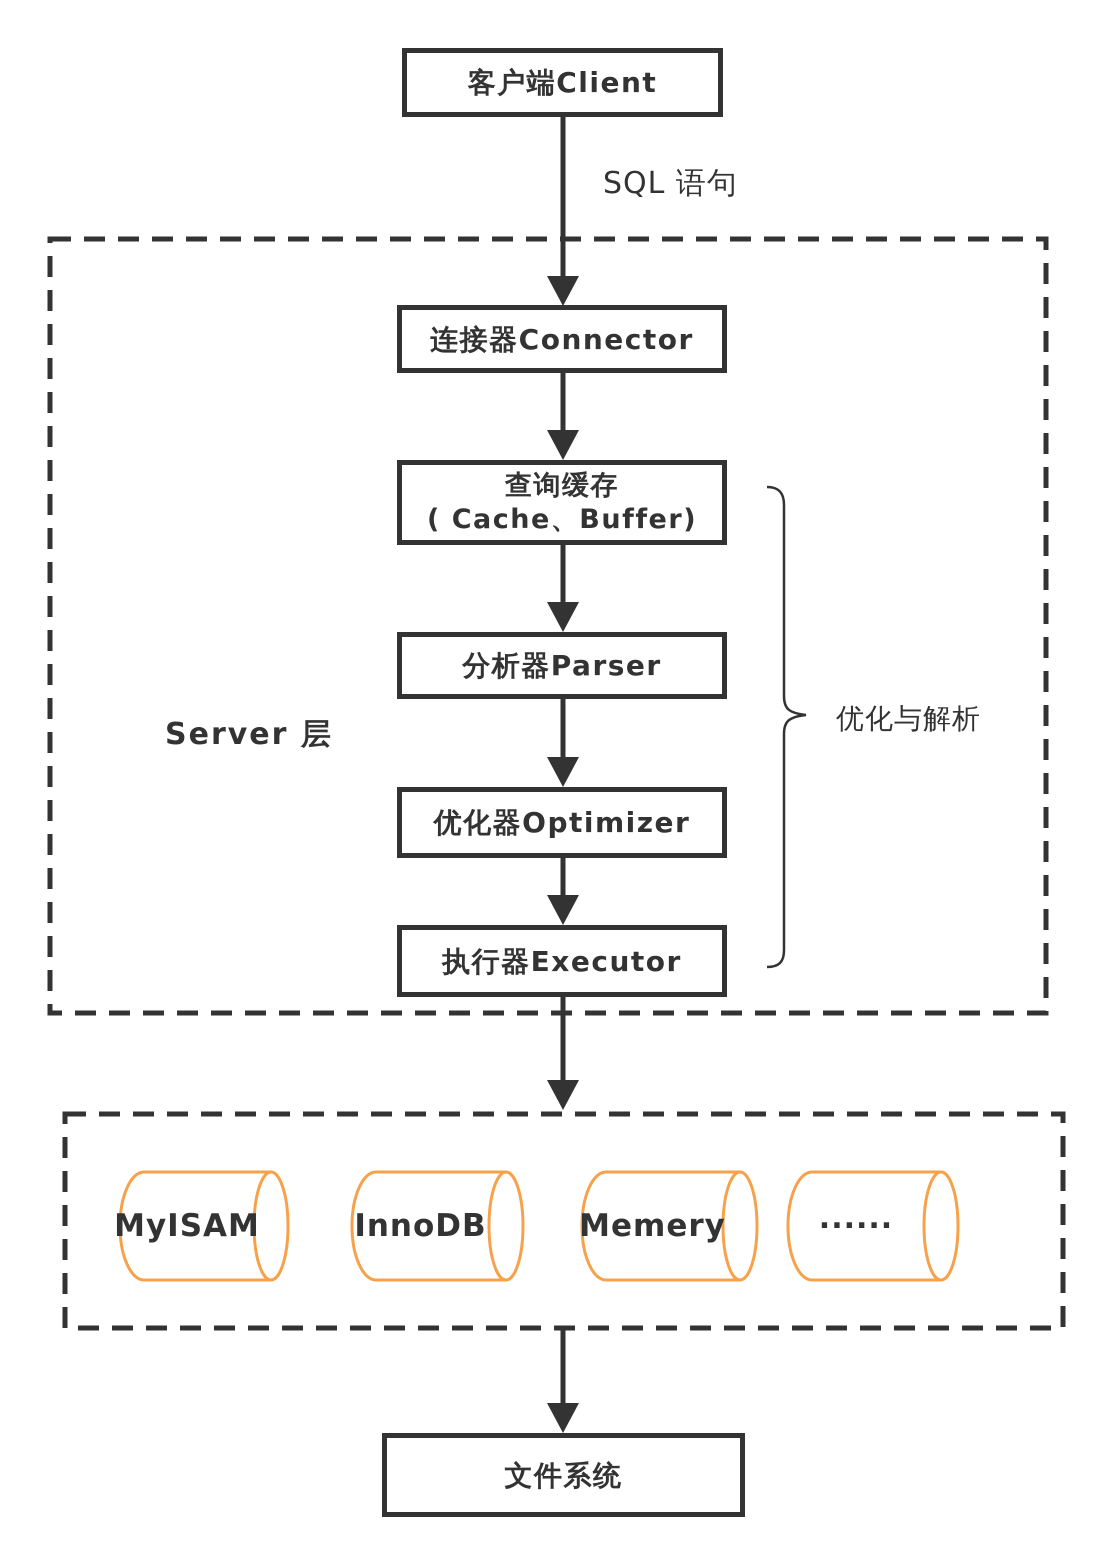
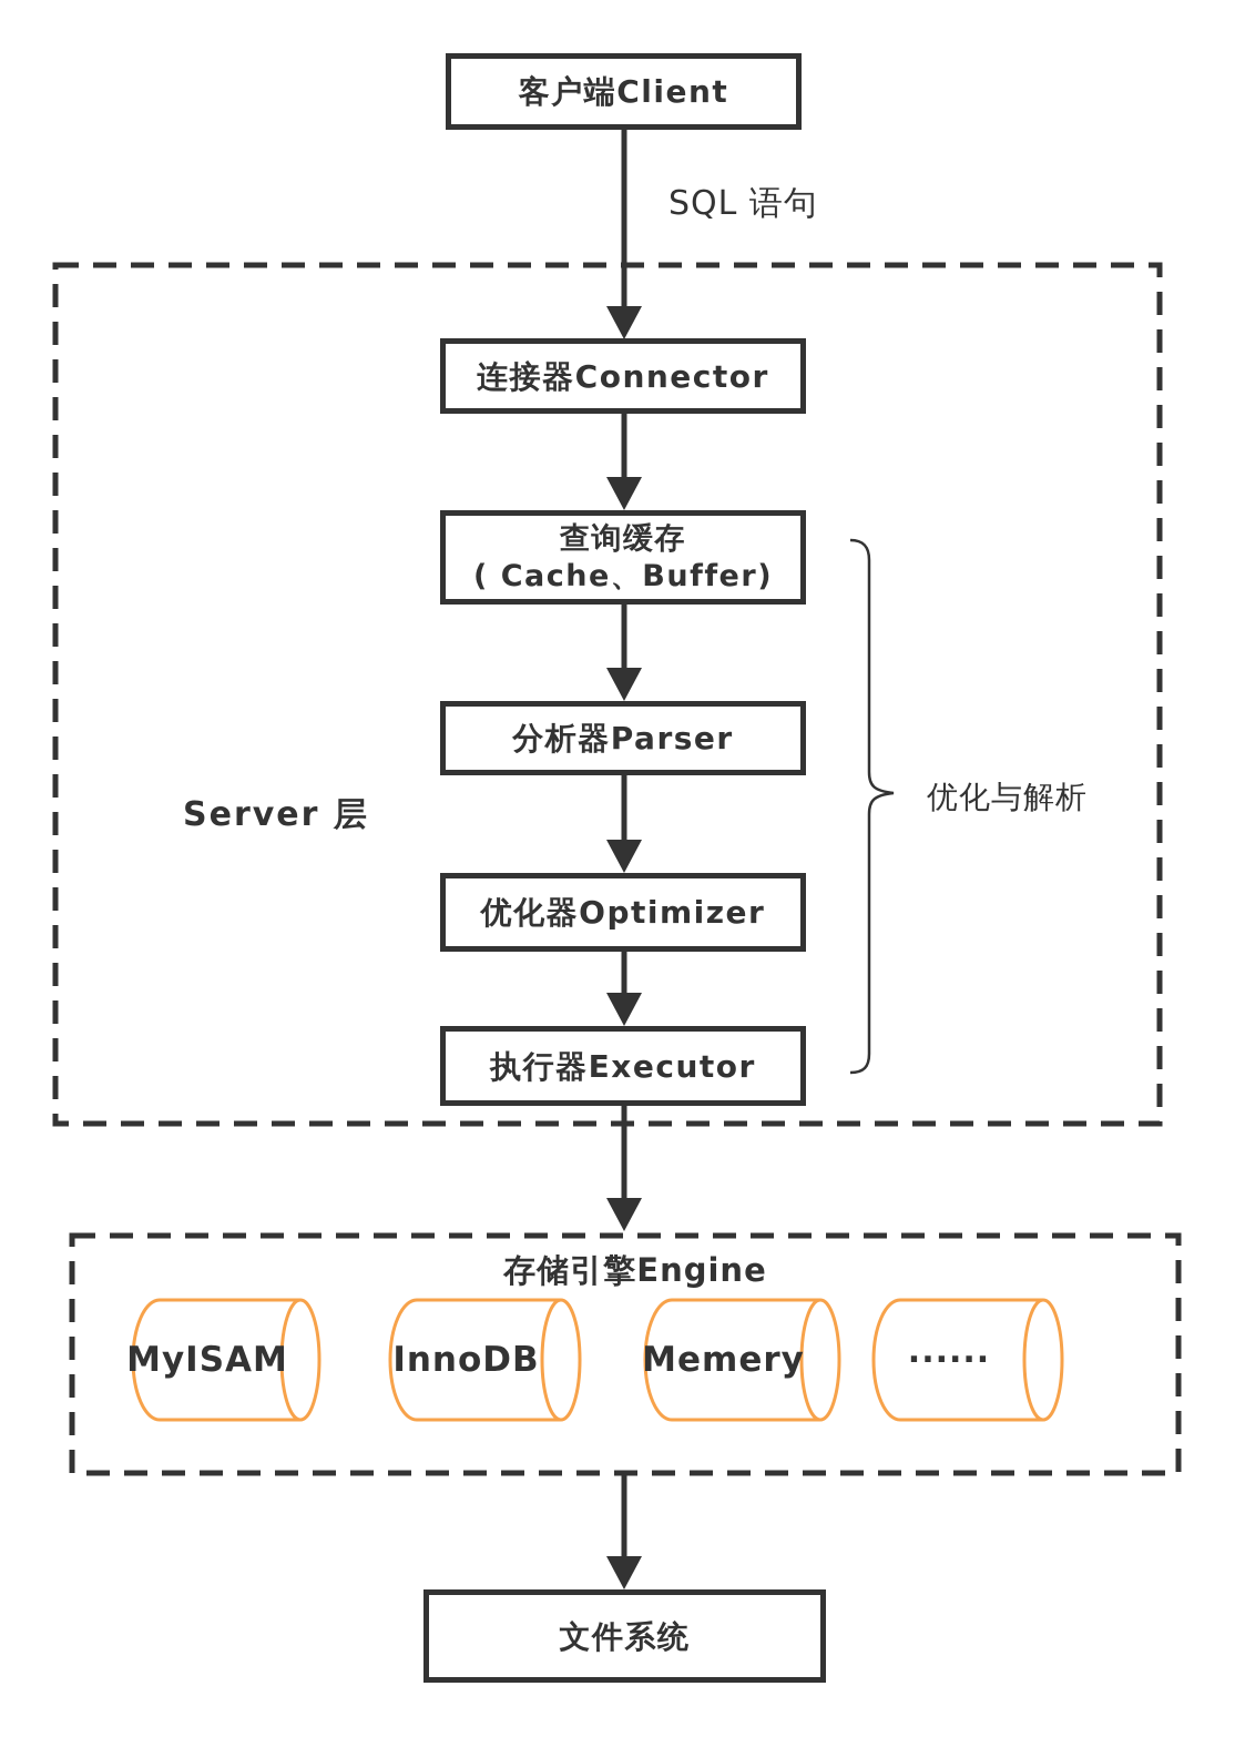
  客户端Client
  连接器Connector
  查询缓存
  ( Cache、Buffer)
  分析器Parser
  优化器Optimizer
  执行器Executor
  文件系统
  SQL 语句
  Server 层
  优化与解析
+ 存储引擎Engine
  MyISAM
  InnoDB
  Memery
  ......
